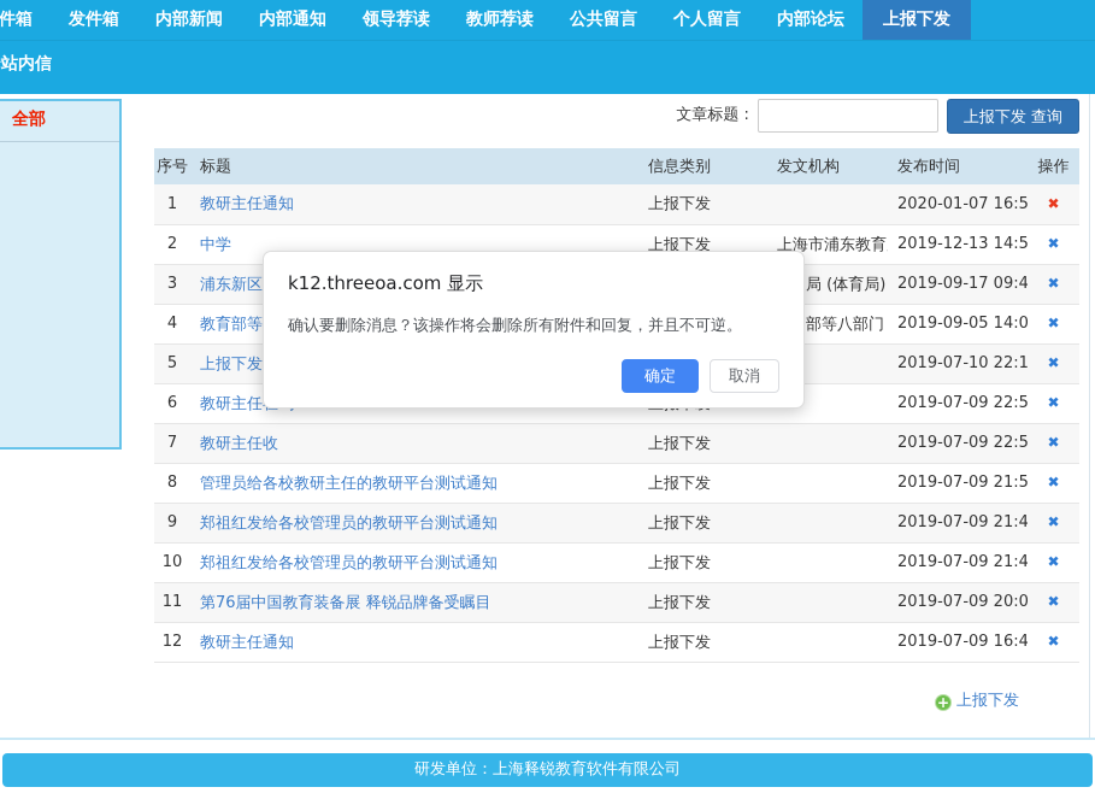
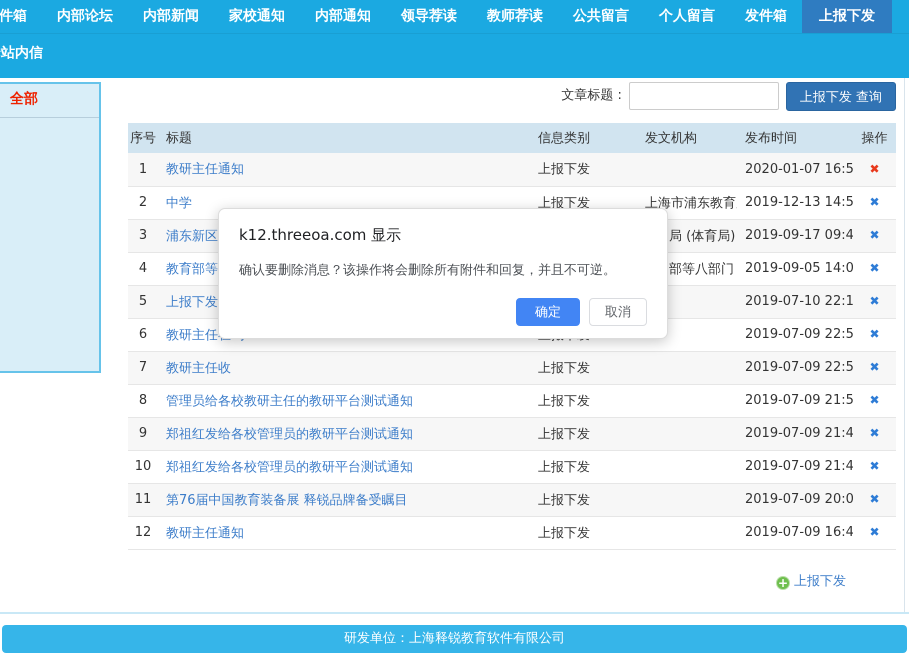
- 发件箱
+ 内部论坛
  内部新闻
+ 家校通知
  内部通知
  领导荐读
  教师荐读
  公共留言
  个人留言
- 内部论坛
+ 发件箱
  上报下发
  站内信
  全部
  文章标题 :
  上报下发 查询
  序号	标题	信息类别	发文机构	发布时间	操作
  1	教研主任通知	上报下发		2020-01-07 16:5	✖
  2	中学	上报下发	上海市浦东教育	2019-12-13 14:5	✖
  3	浦东新区		局 (体育局)	2019-09-17 09:4	✖
  4	教育部等		部等八部门	2019-09-05 14:0	✖
  5	上报下发			2019-07-10 22:1	✖
  6	教研主任			2019-07-09 22:5	✖
  7	教研主任收	上报下发		2019-07-09 22:5	✖
  8	管理员给各校教研主任的教研平台测试通知	上报下发		2019-07-09 21:5	✖
  9	郑祖红发给各校管理员的教研平台测试通知	上报下发		2019-07-09 21:4	✖
  10	郑祖红发给各校管理员的教研平台测试通知	上报下发		2019-07-09 21:4	✖
  11	第76届中国教育装备展 释锐品牌备受瞩目	上报下发		2019-07-09 20:0	✖
  12	教研主任通知	上报下发		2019-07-09 16:4	✖
  + 上报下发
  研发单位：上海释锐教育软件有限公司
  k12.threeoa.com 显示
  确认要删除消息？该操作将会删除所有附件和回复，并且不可逆。
  确定
  取消
